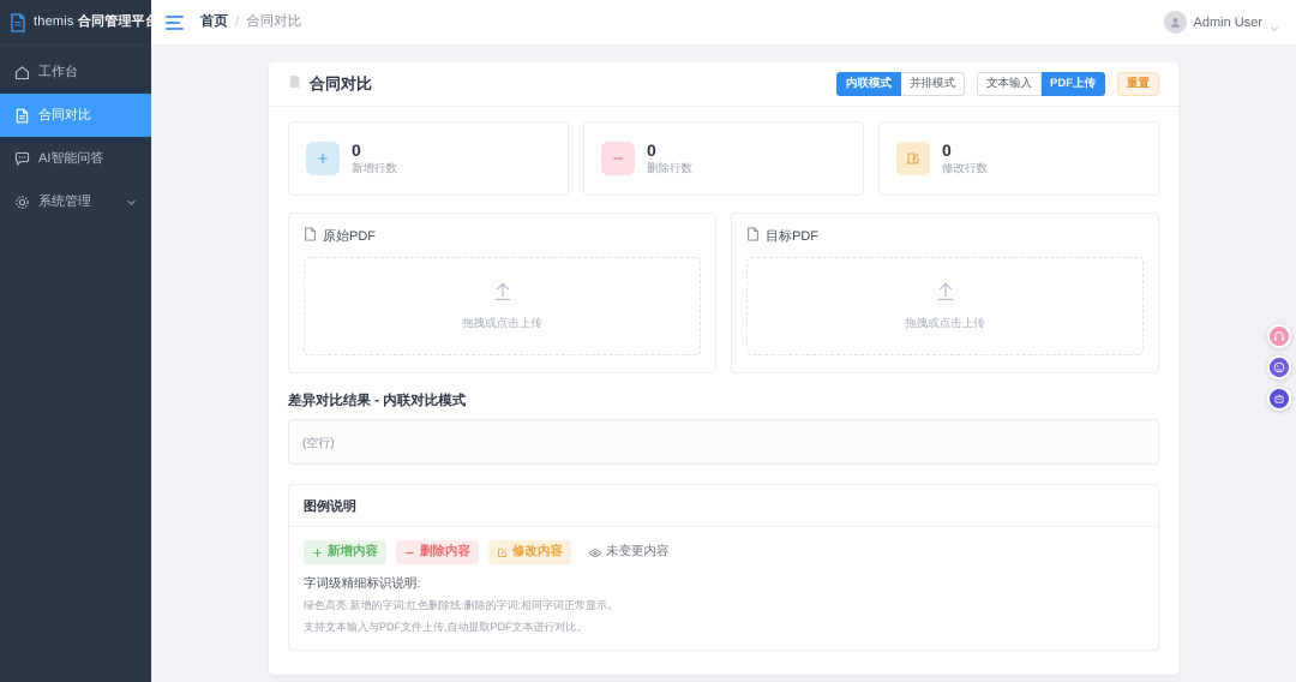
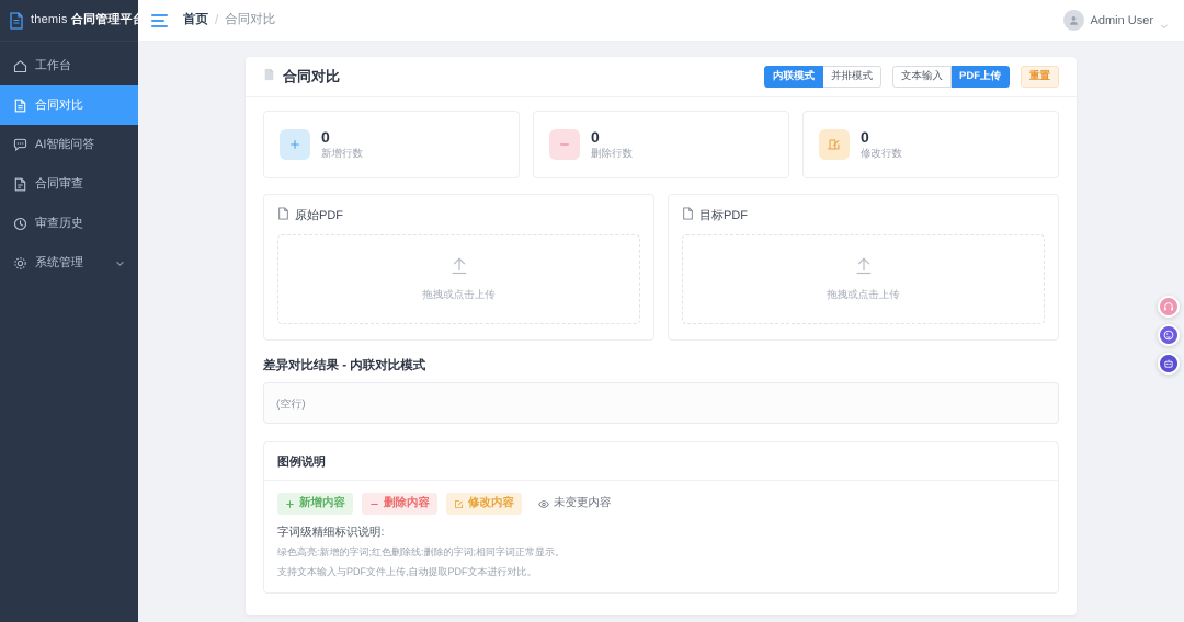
  themis 合同管理平
  工作台
  合同对比
  AI智能问答
+ 合同审查
+ 审查历史
  系统管理
  首页
  /
  合同对比
  Admin User
  合同对比
  内联模式
  并排模式
  文本输入
  PDF上传
  重置
  0
  新增行数
  0
  删除行数
  0
  修改行数
  原始PDF
  拖拽或点击上传
  目标PDF
  拖拽或点击上传
  差异对比结果 - 内联对比模式
  (空行)
  图例说明
  新增内容
  删除内容
  修改内容
  未变更内容
  字词级精细标识说明:
  绿色高亮:新增的字词;红色删除线:删除的字词;相同字词正常显示。
  支持文本输入与PDF文件上传,自动提取PDF文本进行对比。
